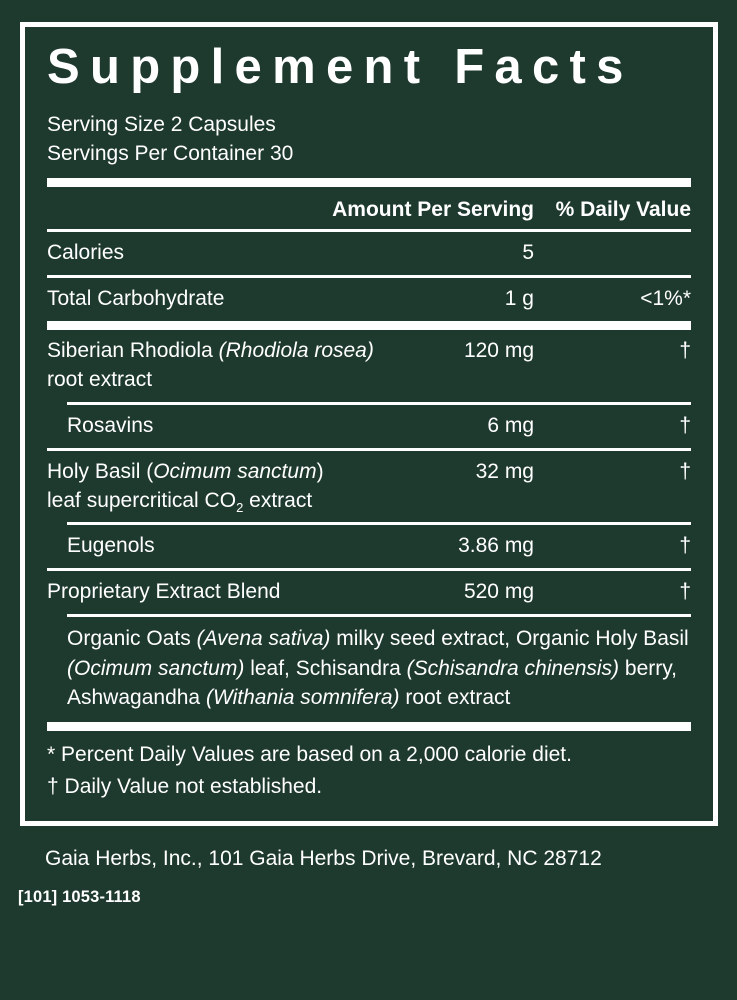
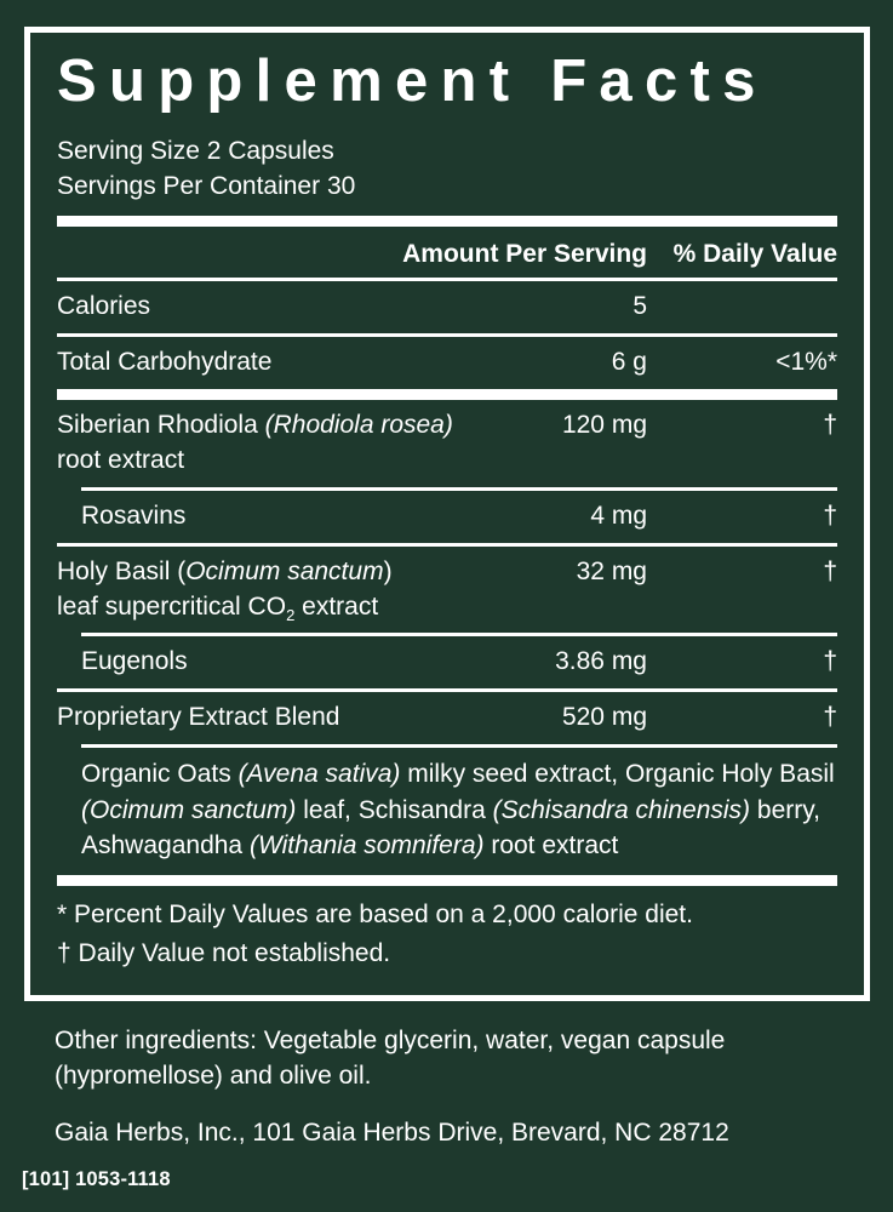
  Supplement Facts
  Serving Size 2 Capsules
  Servings Per Container 30
  Amount Per Serving
  % Daily Value
  Calories
  5
  Total Carbohydrate
- 1 g
+ 6 g
  <1%*
  Siberian Rhodiola (Rhodiola rosea)
  root extract
  120 mg
  †
  Rosavins
- 6 mg
+ 4 mg
  †
  Holy Basil (Ocimum sanctum)
  leaf supercritical CO2 extract
  32 mg
  †
  Eugenols
  3.86 mg
  †
  Proprietary Extract Blend
  520 mg
  †
  Organic Oats (Avena sativa) milky seed extract, Organic Holy Basil (Ocimum sanctum) leaf, Schisandra (Schisandra chinensis) berry, Ashwagandha (Withania somnifera) root extract
  * Percent Daily Values are based on a 2,000 calorie diet.
  † Daily Value not established.
+ Other ingredients: Vegetable glycerin, water, vegan capsule (hypromellose) and olive oil.
  Gaia Herbs, Inc., 101 Gaia Herbs Drive, Brevard, NC 28712
  [101] 1053-1118
